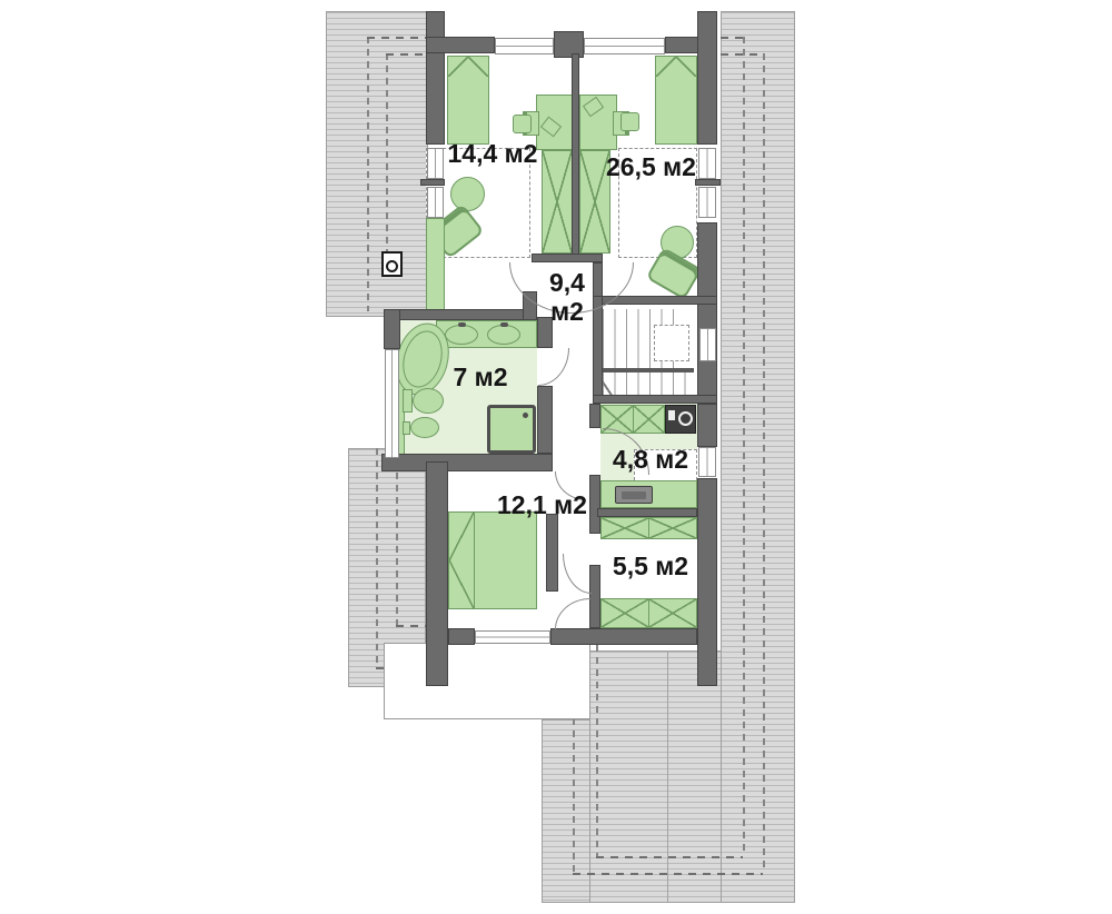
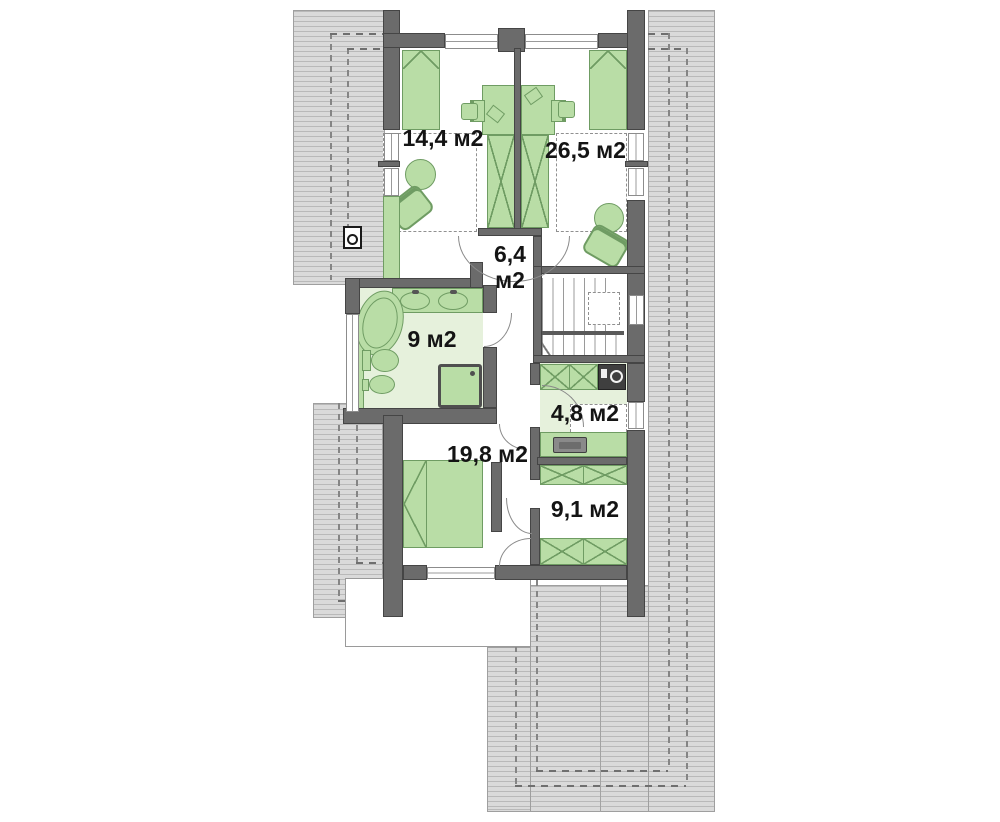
  14,4 м2
  26,5 м2
- 9,4
+ 6,4
  м2
- 7 м2
+ 9 м2
  4,8 м2
- 12,1 м2
+ 19,8 м2
- 5,5 м2
+ 9,1 м2
